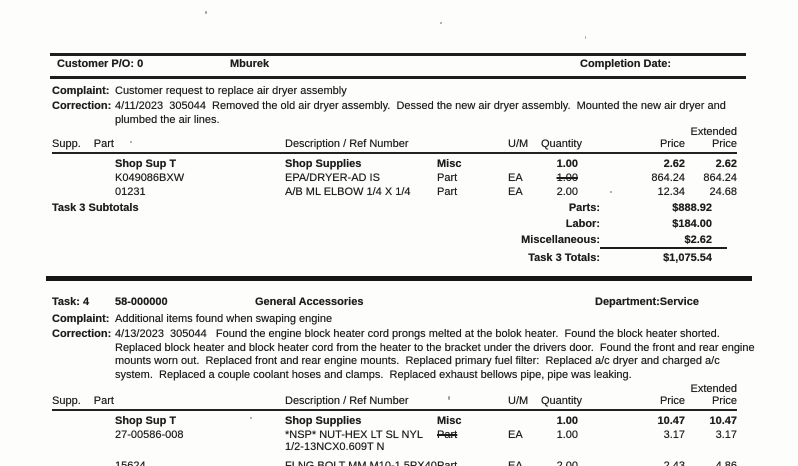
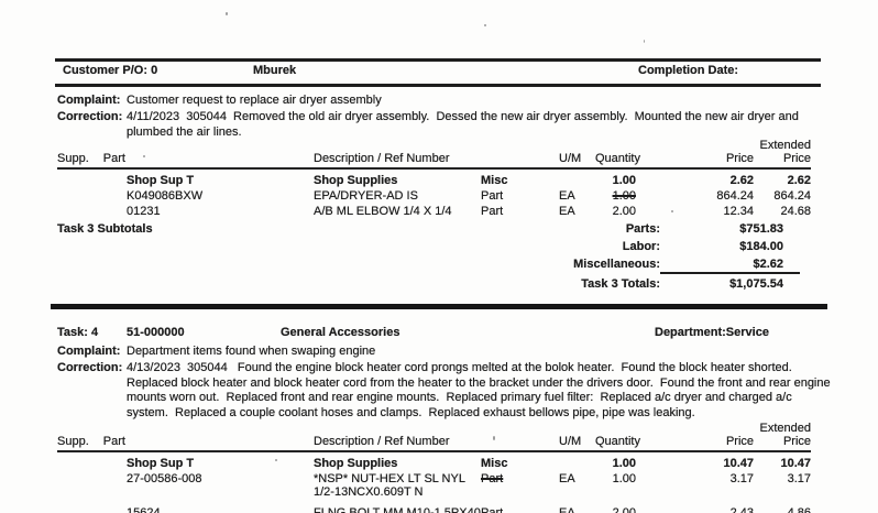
  Customer P/O: 0
  Mburek
  Completion Date:
  Complaint:
  Customer request to replace air dryer assembly
  Correction:
  4/11/2023 305044 Removed the old air dryer assembly. Dessed the new air dryer assembly. Mounted the new air dryer and
  plumbed the air lines.
  Supp.
  Part
  Description / Ref Number
  U/M
  Quantity
  Price
  Extended
  Price
  Shop Sup T
  Shop Supplies
  Misc
  1.00
  2.62
  2.62
  K049086BXW
  EPA/DRYER-AD IS
  Part
  EA
  1.00
  864.24
  864.24
  01231
  A/B ML ELBOW 1/4 X 1/4
  Part
  EA
  2.00
  12.34
  24.68
  Task 3 Subtotals
  Parts:
- $888.92
+ $751.83
  Labor:
  $184.00
  Miscellaneous:
  $2.62
  Task 3 Totals:
  $1,075.54
  Task: 4
- 58-000000
+ 51-000000
  General Accessories
  Department:Service
  Complaint:
- Additional items found when swaping engine
+ Department items found when swaping engine
  Correction:
  4/13/2023 305044 Found the engine block heater cord prongs melted at the bolok heater. Found the block heater shorted.
  Replaced block heater and block heater cord from the heater to the bracket under the drivers door. Found the front and rear engine
  mounts worn out. Replaced front and rear engine mounts. Replaced primary fuel filter: Replaced a/c dryer and charged a/c
  system. Replaced a couple coolant hoses and clamps. Replaced exhaust bellows pipe, pipe was leaking.
  Supp.
  Part
  Description / Ref Number
  U/M
  Quantity
  Price
  Extended
  Price
  Shop Sup T
  Shop Supplies
  Misc
  1.00
  10.47
  10.47
  27-00586-008
  *NSP* NUT-HEX LT SL NYL
  1/2-13NCX0.609T N
  Part
  EA
  1.00
  3.17
  3.17
